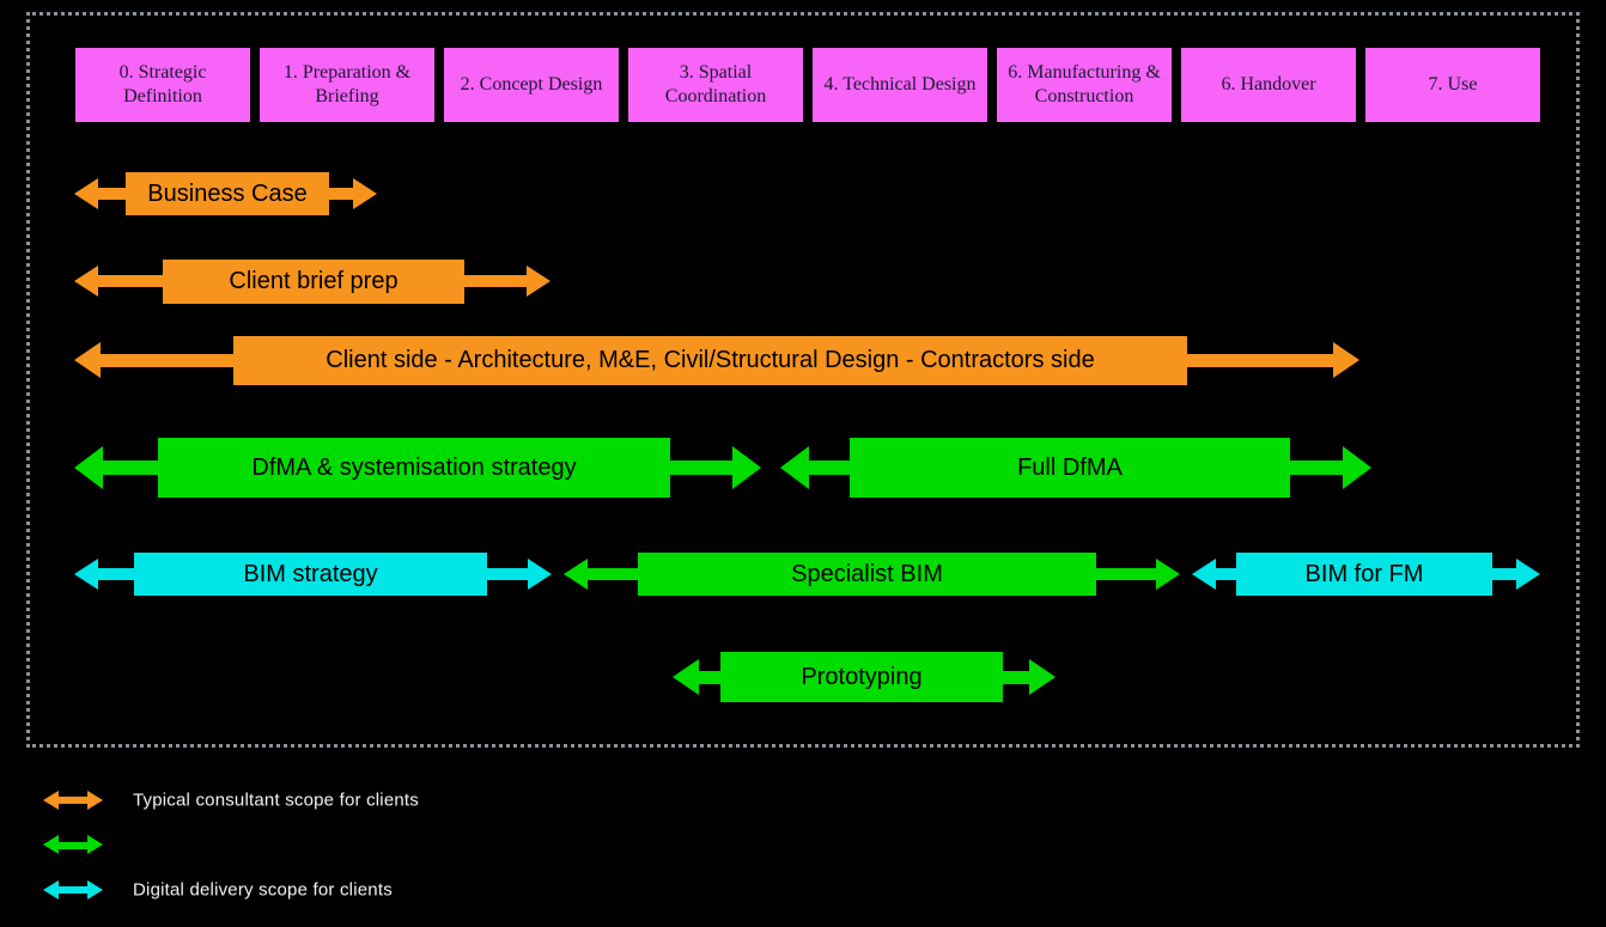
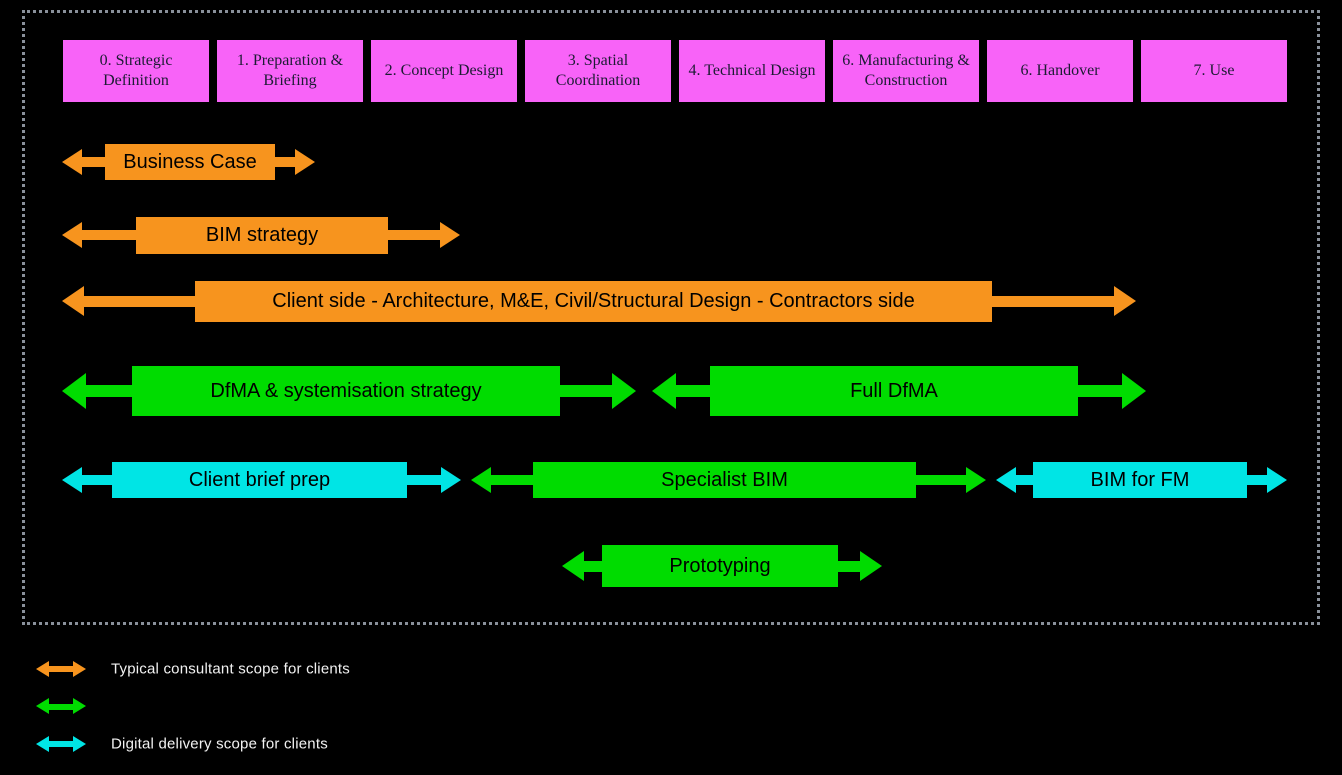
  0. Strategic Definition
  1. Preparation & Briefing
  2. Concept Design
  3. Spatial Coordination
  4. Technical Design
  6. Manufacturing & Construction
  6. Handover
  7. Use
  Business Case
- Client brief prep
+ BIM strategy
  Client side - Architecture, M&E, Civil/Structural Design - Contractors side
  DfMA & systemisation strategy
  Full DfMA
- BIM strategy
+ Client brief prep
  Specialist BIM
  BIM for FM
  Prototyping
  Typical consultant scope for clients
  Digital delivery scope for clients
